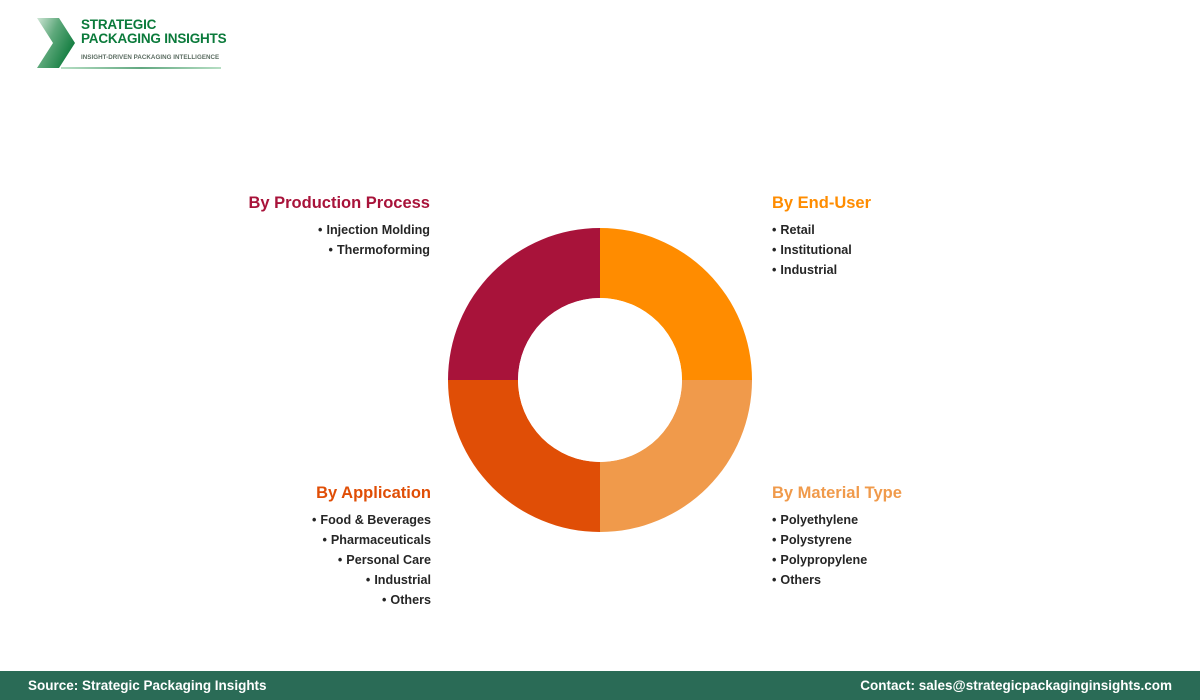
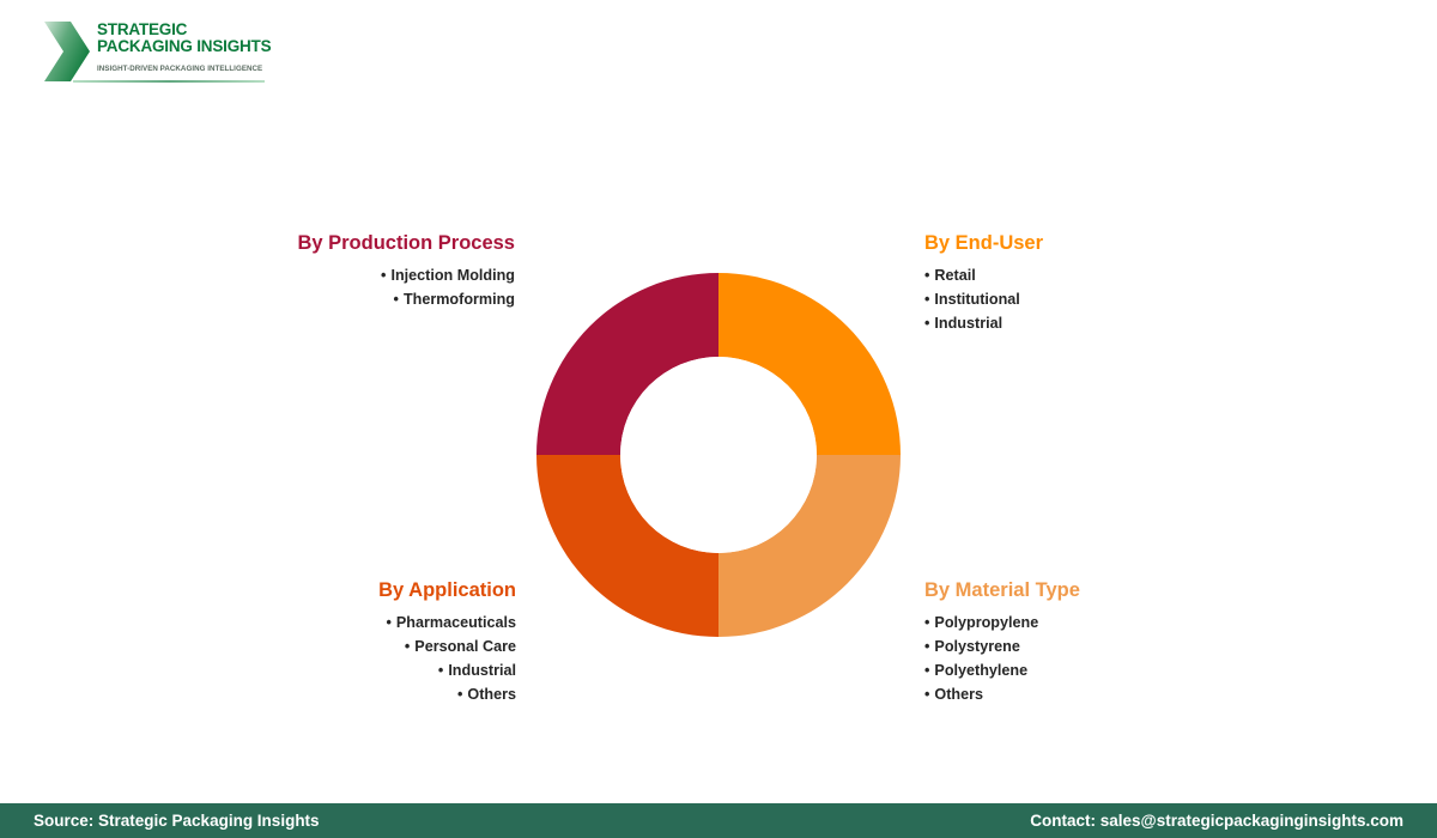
  STRATEGIC
  PACKAGING INSIGHTS
  By Production Process
  • Injection Molding
  • Thermoforming
  By End-User
  • Retail
  • Institutional
  • Industrial
  By Application
- • Food & Beverages
  • Pharmaceuticals
  • Personal Care
  • Industrial
  • Others
  By Material Type
- • Polyethylene
+ • Polypropylene
  • Polystyrene
- • Polypropylene
+ • Polyethylene
  • Others
  Source: Strategic Packaging Insights
  Contact: sales@strategicpackaginginsights.com
